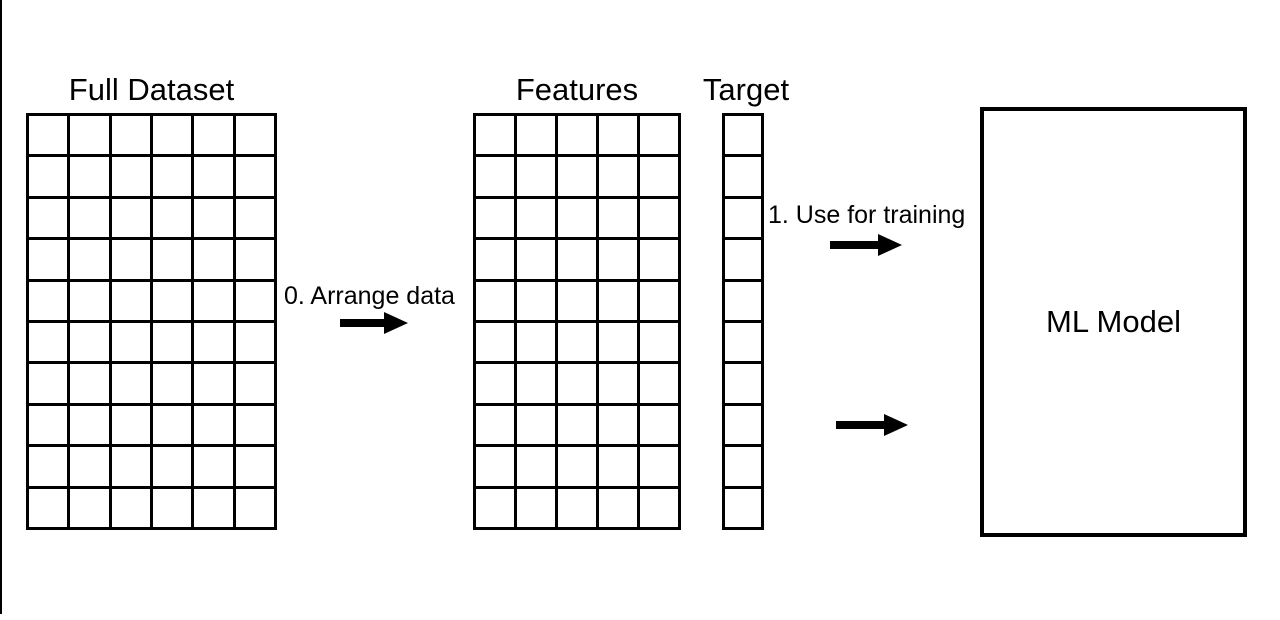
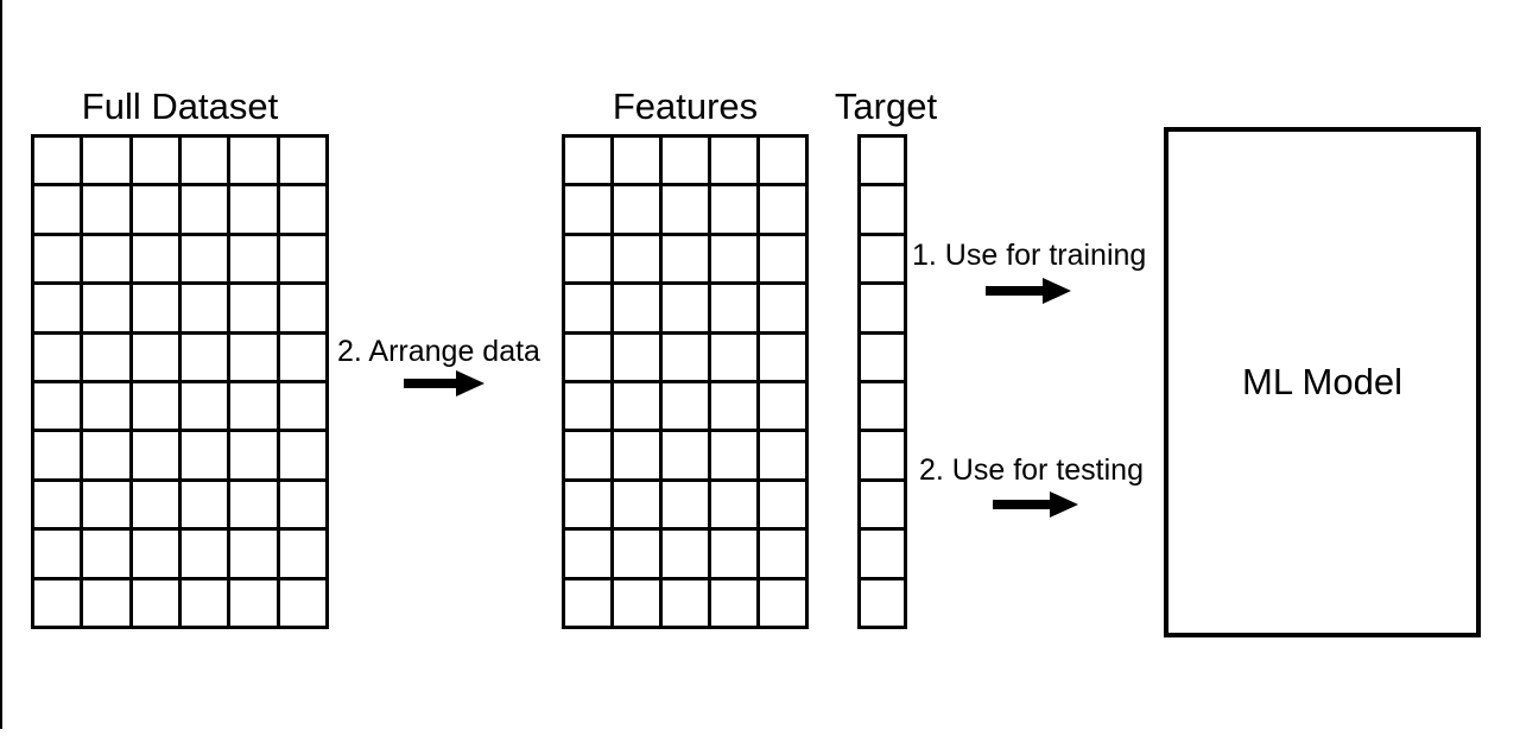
  Full Dataset
  Features
  Target
- 0. Arrange data
+ 2. Arrange data
  1. Use for training
+ 2. Use for testing
  ML Model
